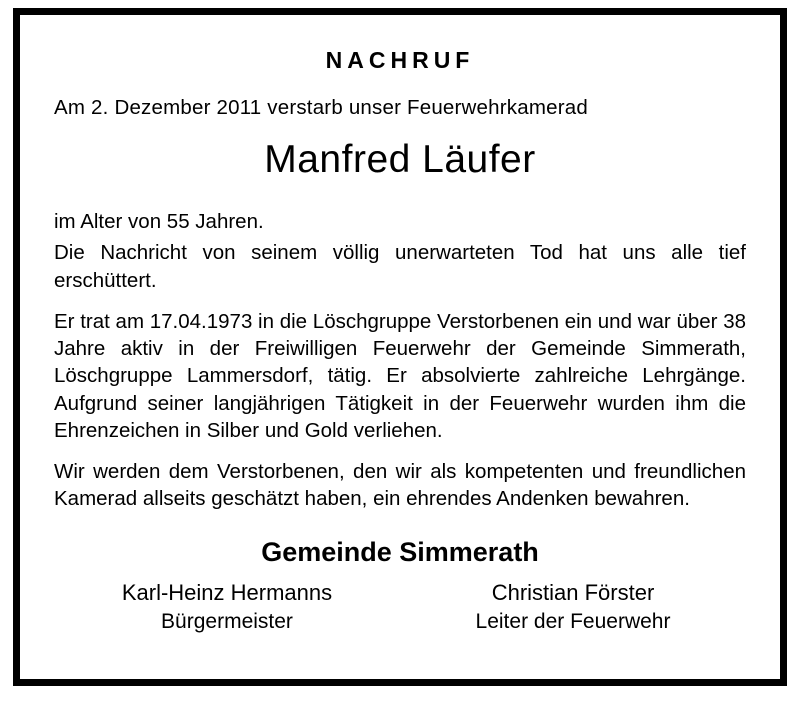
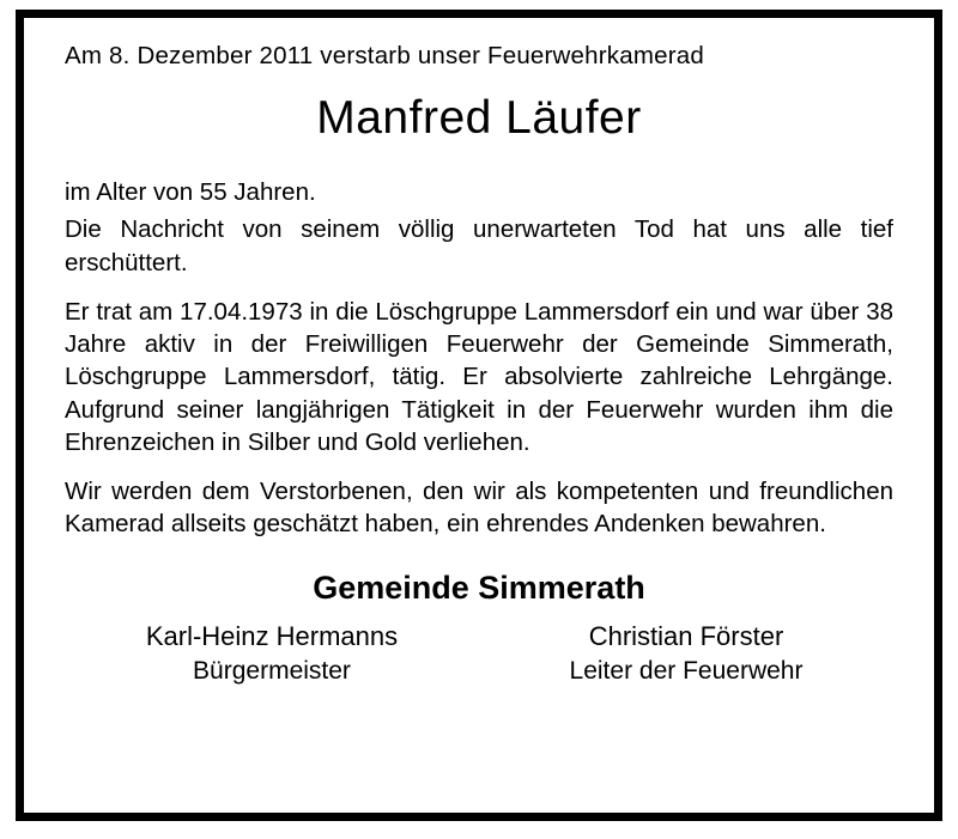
- NACHRUF
- Am 2. Dezember 2011 verstarb unser Feuerwehrkamerad
+ Am 8. Dezember 2011 verstarb unser Feuerwehrkamerad
  Manfred Läufer
  im Alter von 55 Jahren.
  Die Nachricht von seinem völlig unerwarteten Tod hat uns alle tief erschüttert.
- Er trat am 17.04.1973 in die Löschgruppe Verstorbenen ein und war über 38 Jahre aktiv in der Freiwilligen Feuerwehr der Gemeinde Simmerath, Löschgruppe Lammersdorf, tätig. Er absolvierte zahlreiche Lehrgänge. Aufgrund seiner langjährigen Tätigkeit in der Feuerwehr wurden ihm die Ehrenzeichen in Silber und Gold verliehen.
+ Er trat am 17.04.1973 in die Löschgruppe Lammersdorf ein und war über 38 Jahre aktiv in der Freiwilligen Feuerwehr der Gemeinde Simmerath, Löschgruppe Lammersdorf, tätig. Er absolvierte zahlreiche Lehrgänge. Aufgrund seiner langjährigen Tätigkeit in der Feuerwehr wurden ihm die Ehrenzeichen in Silber und Gold verliehen.
  Wir werden dem Verstorbenen, den wir als kompetenten und freundlichen Kamerad allseits geschätzt haben, ein ehrendes Andenken bewahren.
  Gemeinde Simmerath
  Karl-Heinz Hermanns
  Bürgermeister
  Christian Förster
  Leiter der Feuerwehr
